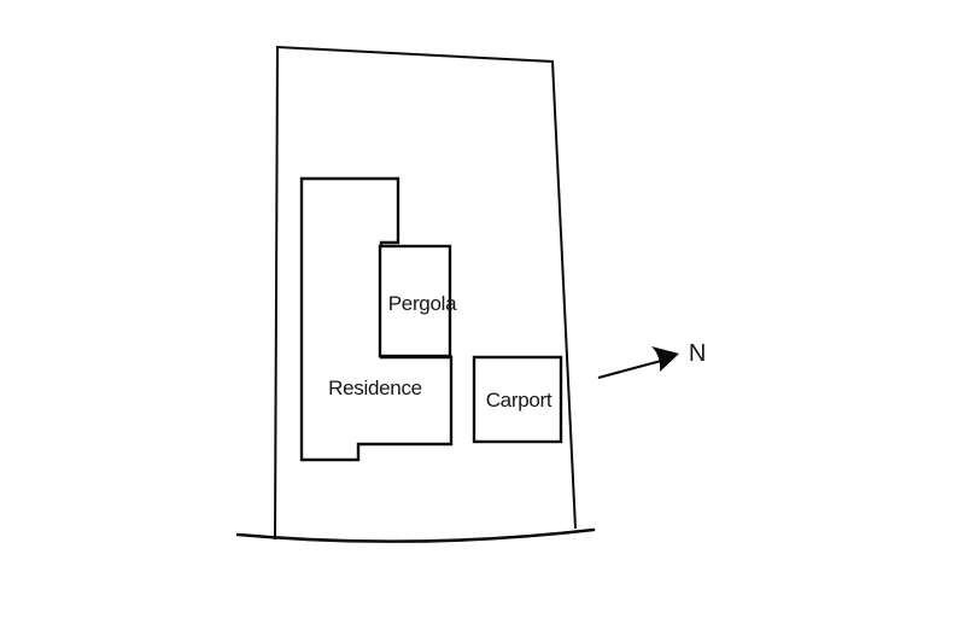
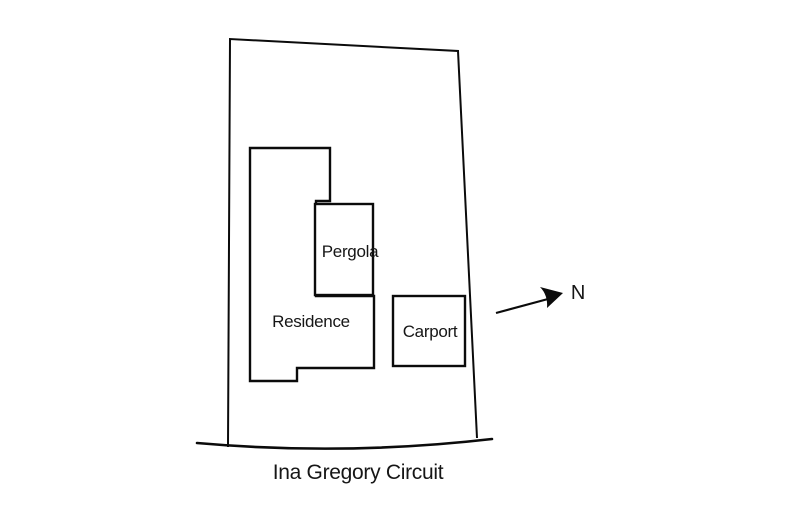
  Residence
  Pergola
  Carport
  N
+ Ina Gregory Circuit
